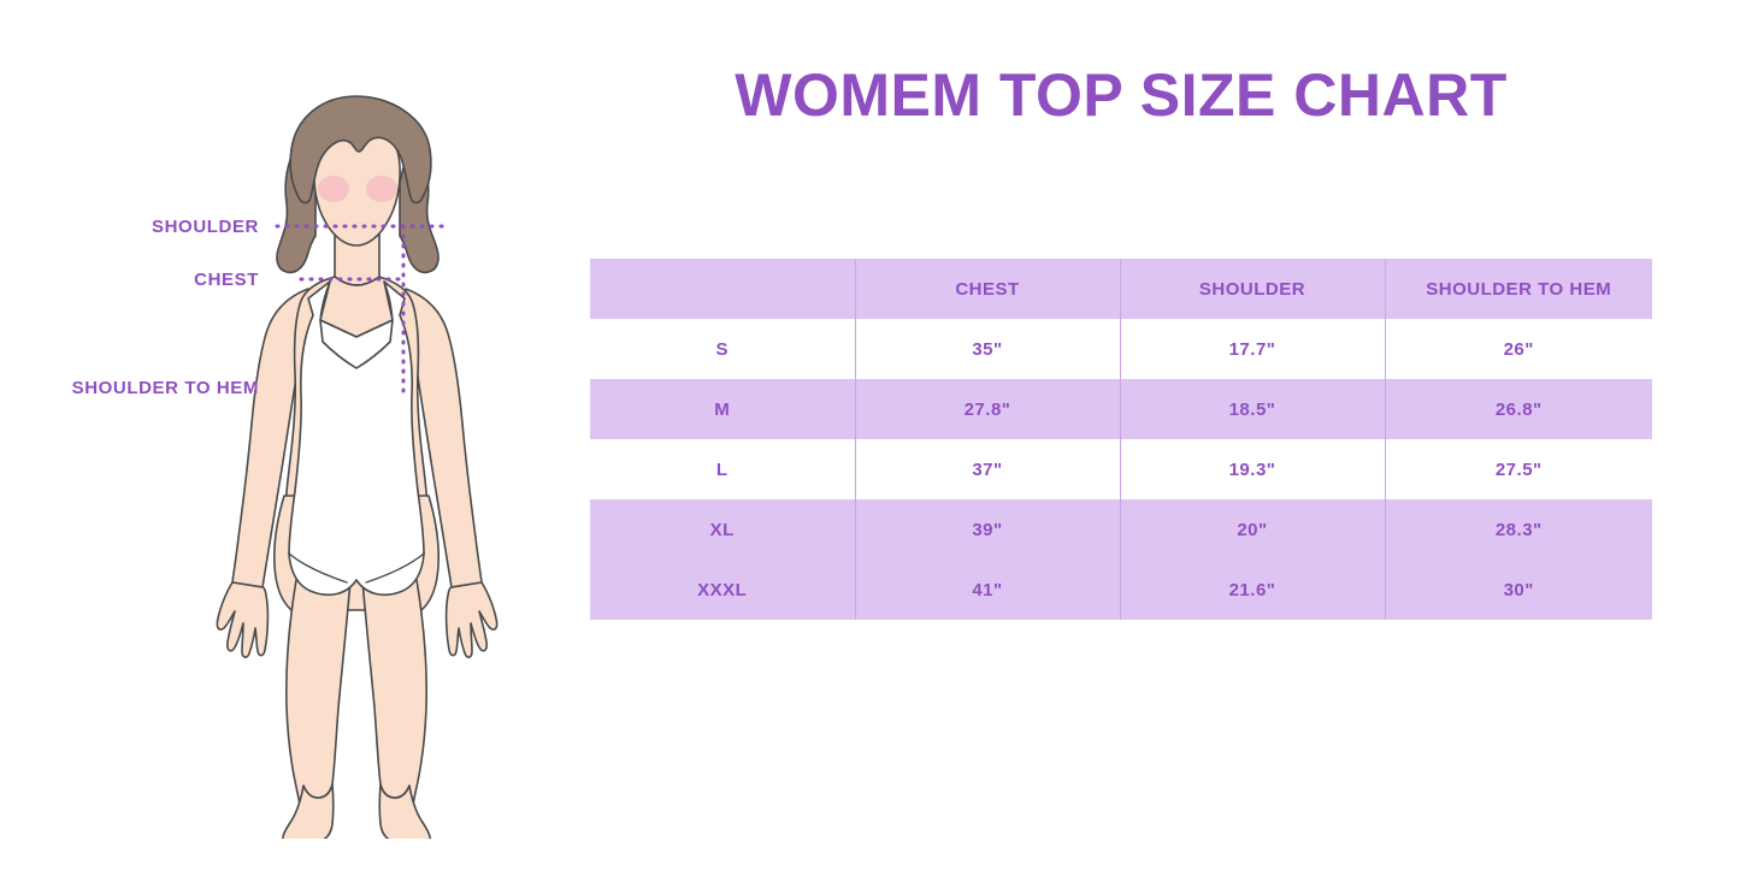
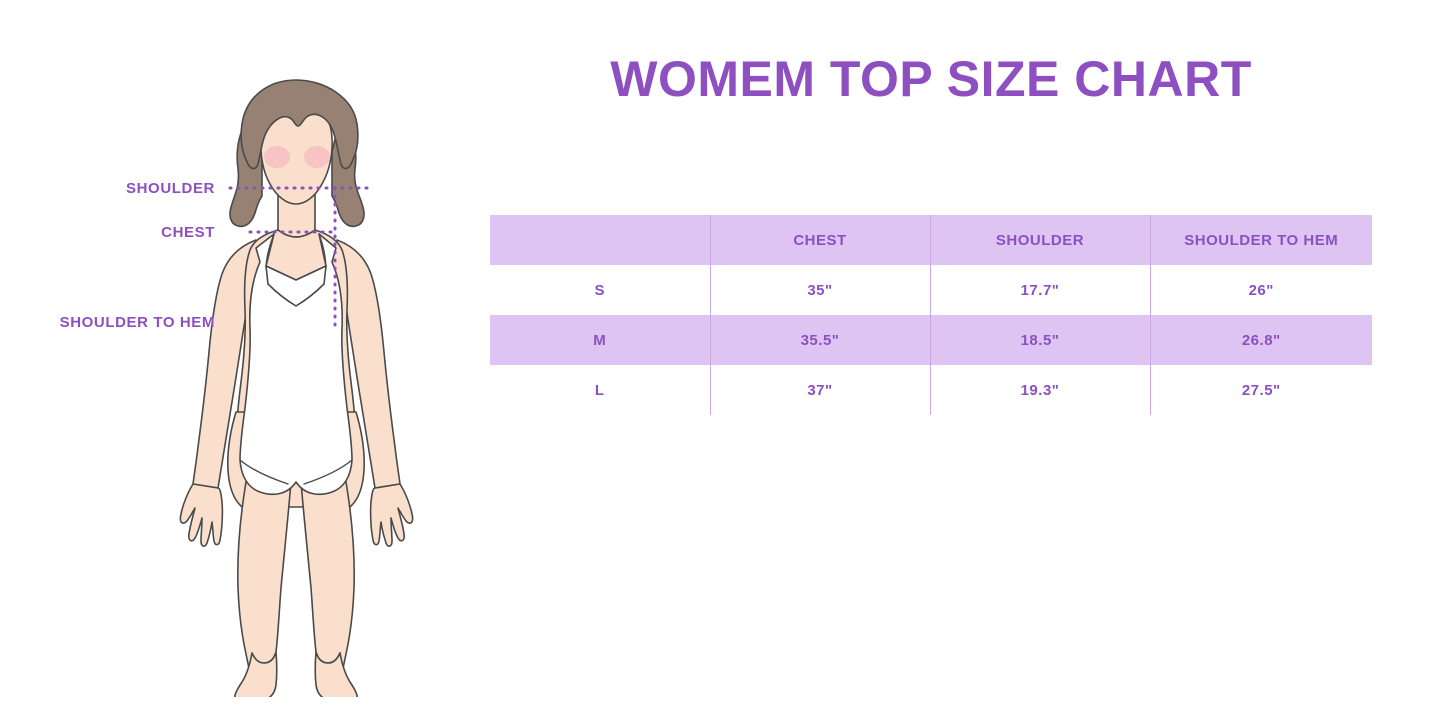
  WOMEM TOP SIZE CHART
  SHOULDER
  CHEST
  SHOULDER TO HEM
  	CHEST	SHOULDER	SHOULDER TO HEM
  S	35"	17.7"	26"
- M	27.8"	18.5"	26.8"
+ M	35.5"	18.5"	26.8"
  L	37"	19.3"	27.5"
- XL	39"	20"	28.3"
- XXXL	41"	21.6"	30"
